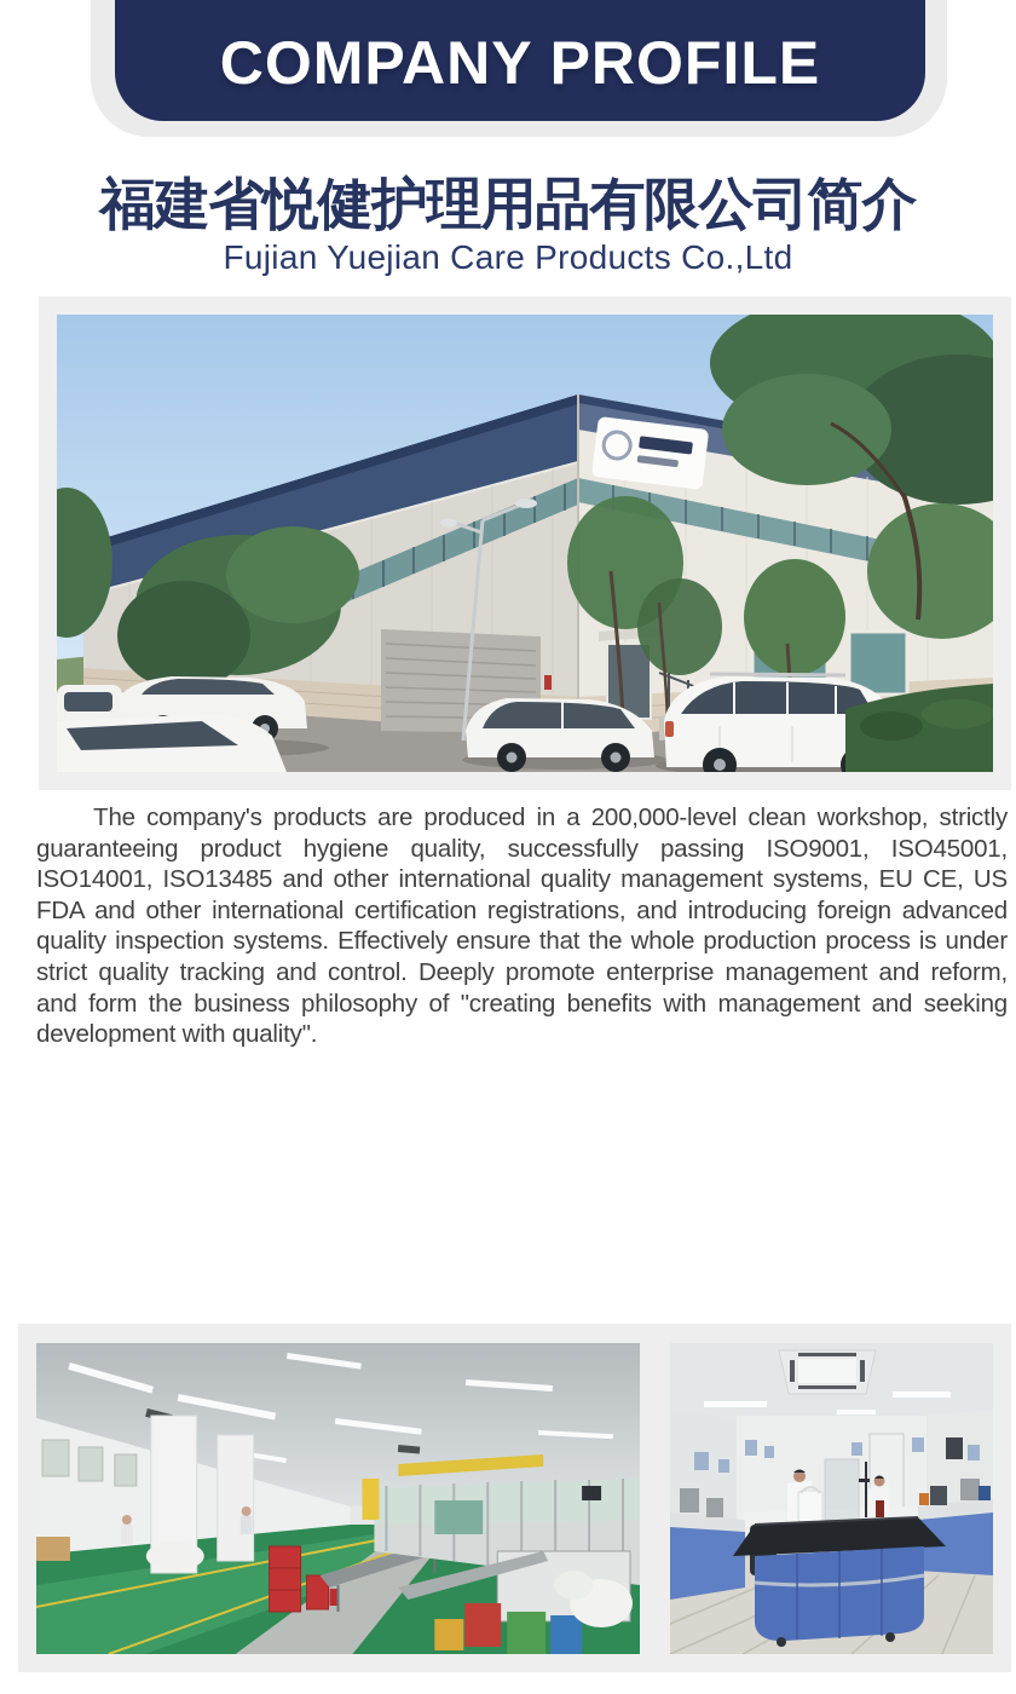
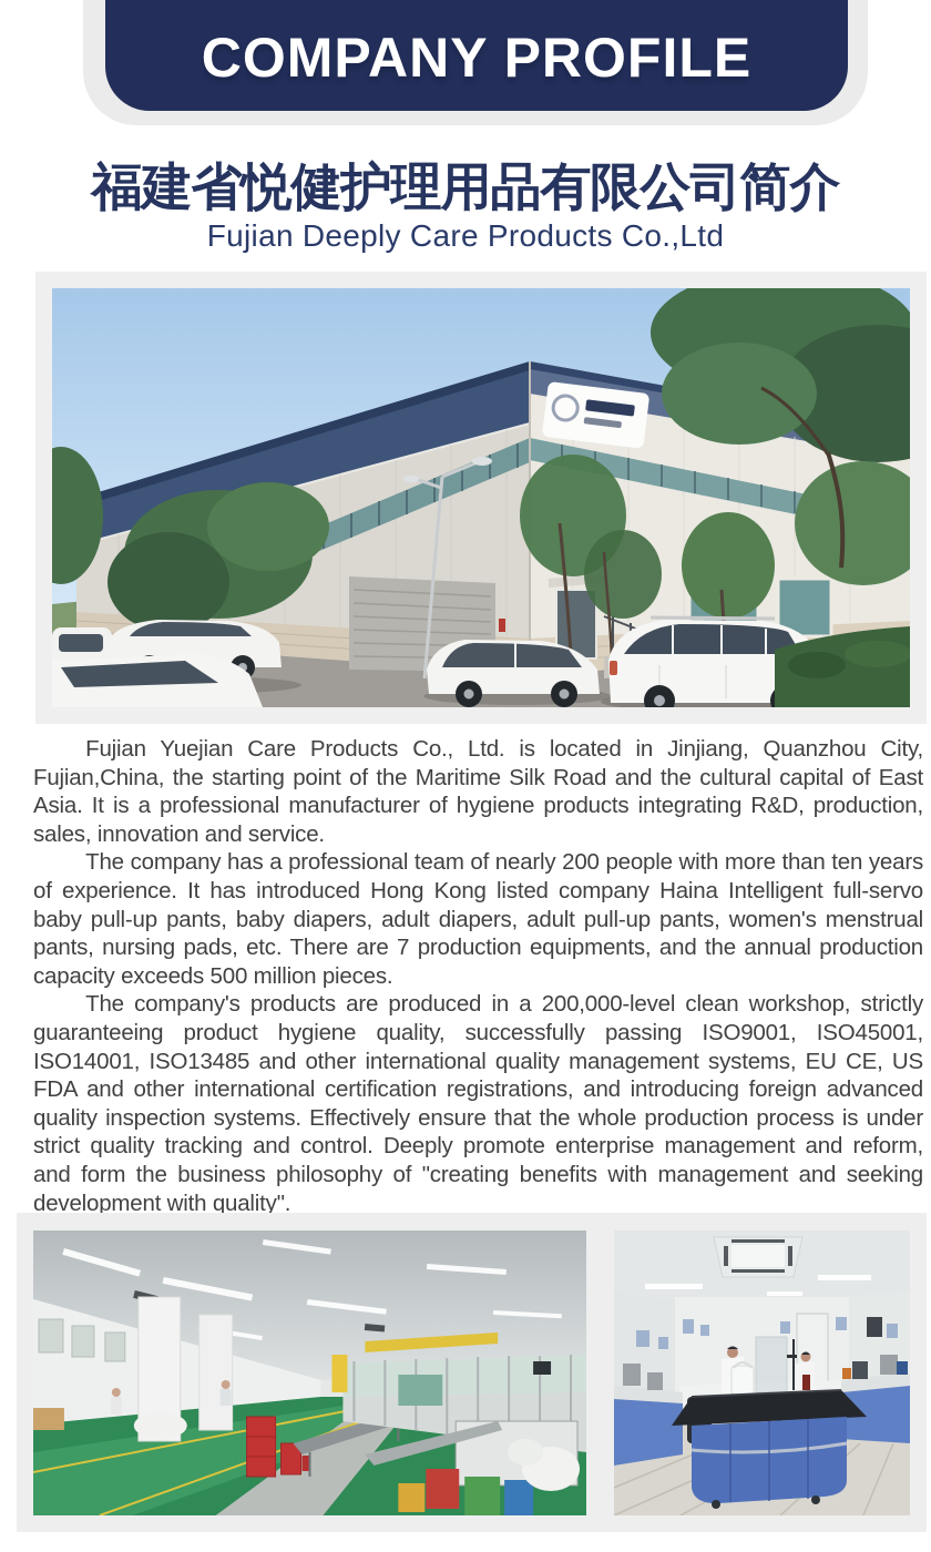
  COMPANY PROFILE
  福建省悦健护理用品有限公司简介
- Fujian Yuejian Care Products Co.,Ltd
+ Fujian Deeply Care Products Co.,Ltd
+ Fujian Yuejian Care Products Co., Ltd. is located in Jinjiang, Quanzhou City, Fujian,China, the starting point of the Maritime Silk Road and the cultural capital of East Asia. It is a professional manufacturer of hygiene products integrating R&D, production, sales, innovation and service.
+ The company has a professional team of nearly 200 people with more than ten years of experience. It has introduced Hong Kong listed company Haina Intelligent full-servo baby pull-up pants, baby diapers, adult diapers, adult pull-up pants, women's menstrual pants, nursing pads, etc. There are 7 production equipments, and the annual production capacity exceeds 500 million pieces.
  The company's products are produced in a 200,000-level clean workshop, strictly guaranteeing product hygiene quality, successfully passing ISO9001, ISO45001, ISO14001, ISO13485 and other international quality management systems, EU CE, US FDA and other international certification registrations, and introducing foreign advanced quality inspection systems. Effectively ensure that the whole production process is under strict quality tracking and control. Deeply promote enterprise management and reform, and form the business philosophy of "creating benefits with management and seeking development with quality".
